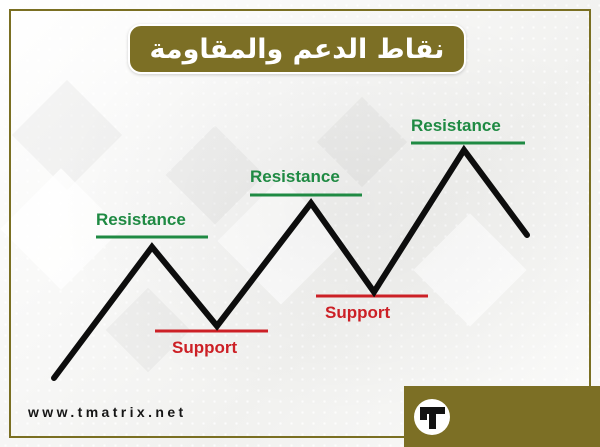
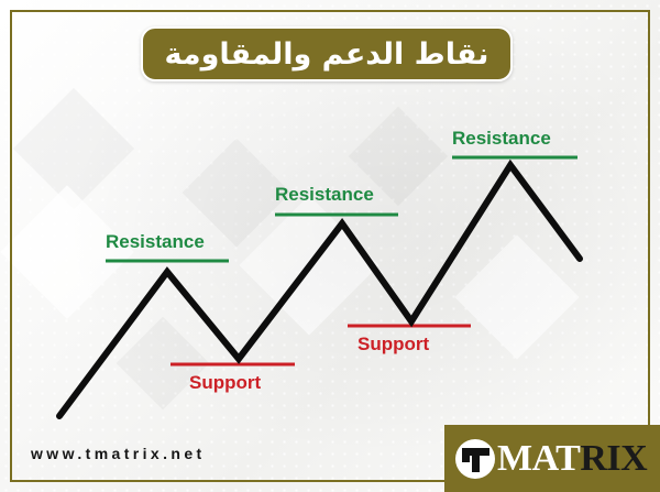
  Resistance
  Support
  Resistance
  Support
  Resistance
  نقاط الدعم والمقاومة
  www.tmatrix.net
+ MATRIX
